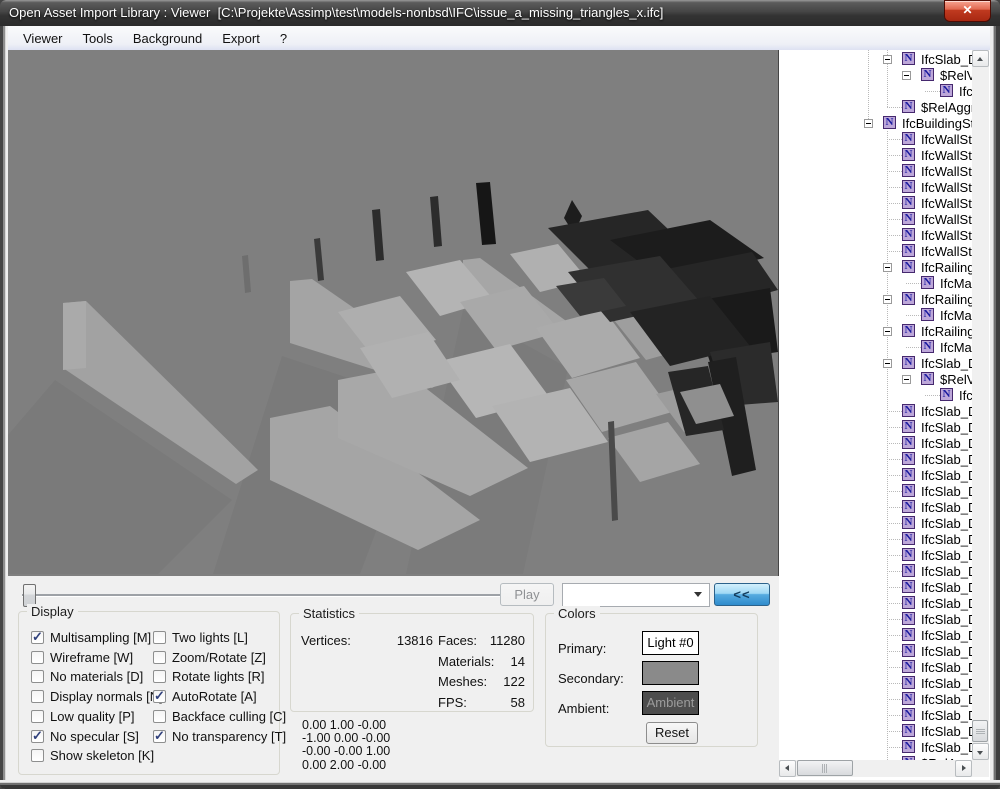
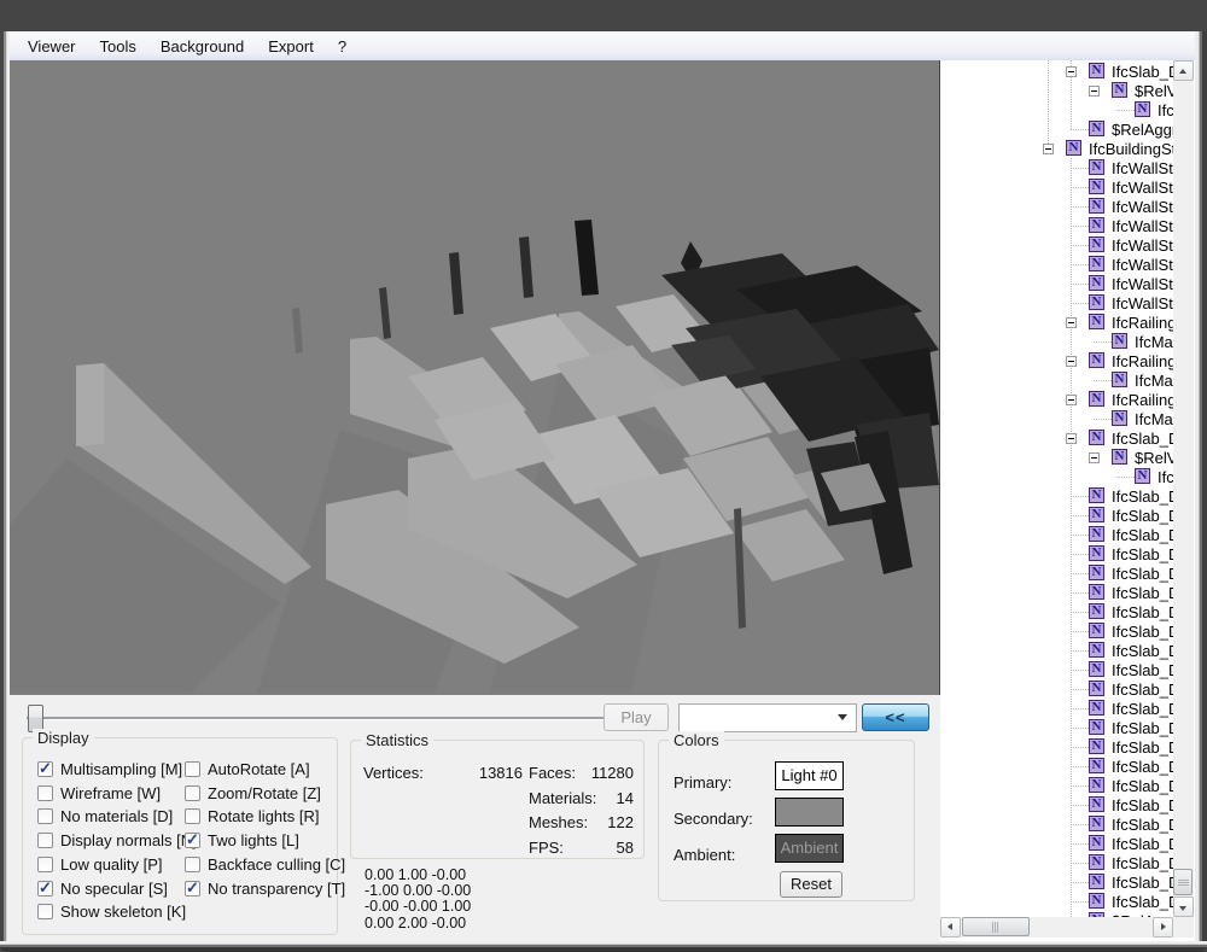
- Open Asset Import Library : Viewer [C:\Projekte\Assimp\test\models-nonbsd\IFC\issue_a_missing_triangles_x.ifc]
- ✕
  Viewer
  Tools
  Background
  Export
  ?
  Play
  <<
  Display
  Multisampling [M]
  Wireframe [W]
  No materials [D]
  Display normals [
  Low quality [P]
  No specular [S]
  Show skeleton [K]
- Two lights [L]
+ AutoRotate [A]
  Zoom/Rotate [Z]
  Rotate lights [R]
- AutoRotate [A]
+ Two lights [L]
  Backface culling [C]
  No transparency [T]
  Statistics
  Vertices:
  13816
  Faces:
  11280
  Materials:
  14
  Meshes:
  122
  FPS:
  58
  0.00 1.00 -0.00
  -1.00 0.00 -0.00
  -0.00 -0.00 1.00
  0.00 2.00 -0.00
  Colors
  Primary:
  Light #0
  Secondary:
  Ambient:
  Ambient
  Reset
  N
  IfcSlab_
  N
  $RelV
  N
  Ifc
  N
  $RelAgg
  N
  IfcBuildingS
  N
  IfcWallSt
  N
  IfcWallSt
  N
  IfcWallSt
  N
  IfcWallSt
  N
  IfcWallSt
  N
  IfcWallSt
  N
  IfcWallSt
  N
  IfcWallSt
  N
  IfcRailing
  N
  IfcMa
  N
  IfcRailing
  N
  IfcMa
  N
  IfcRailing
  N
  IfcMa
  N
  IfcSlab_
  N
  $RelV
  N
  Ifc
  N
  IfcSlab_
  N
  IfcSlab_
  N
  IfcSlab_
  N
  IfcSlab_
  N
  IfcSlab_
  N
  IfcSlab_
  N
  IfcSlab_
  N
  IfcSlab_
  N
  IfcSlab_
  N
  IfcSlab_
  N
  IfcSlab_
  N
  IfcSlab_
  N
  IfcSlab_
  N
  IfcSlab_
  N
  IfcSlab_
  N
  IfcSlab_
  N
  IfcSlab_
  N
  IfcSlab_
  N
  IfcSlab_
  N
  IfcSlab_
  N
  IfcSlab_
  N
  IfcSlab_
